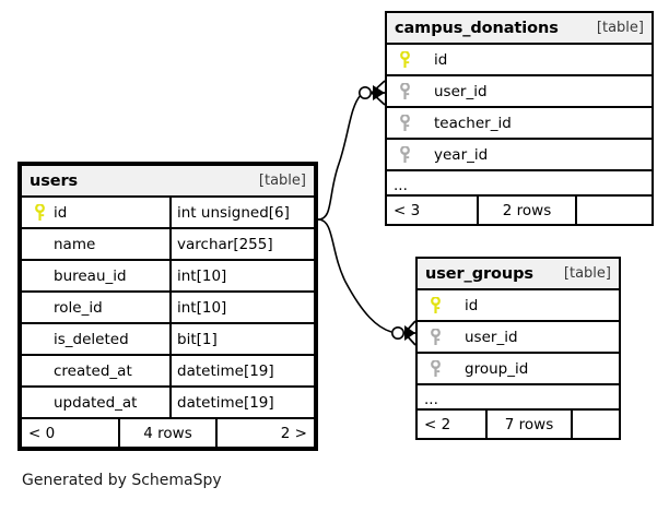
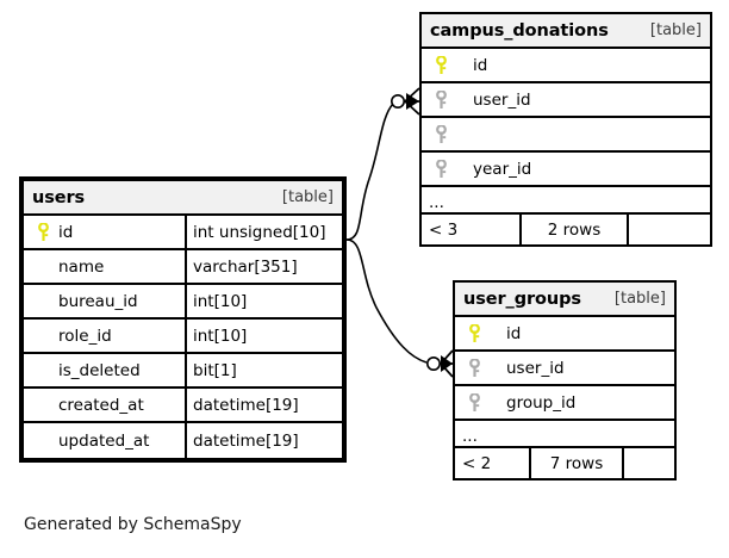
  users
  [table]
  id
- int unsigned[6]
+ int unsigned[10]
  name
- varchar[255]
+ varchar[351]
  bureau_id
  int[10]
  role_id
  int[10]
  is_deleted
  bit[1]
  created_at
  datetime[19]
  updated_at
  datetime[19]
- < 0
- 4 rows
- 2 >
  campus_donations
  [table]
  id
  user_id
- teacher_id
  year_id
  ...
  < 3
  2 rows
  user_groups
  [table]
  id
  user_id
  group_id
  ...
  < 2
  7 rows
  Generated by SchemaSpy
